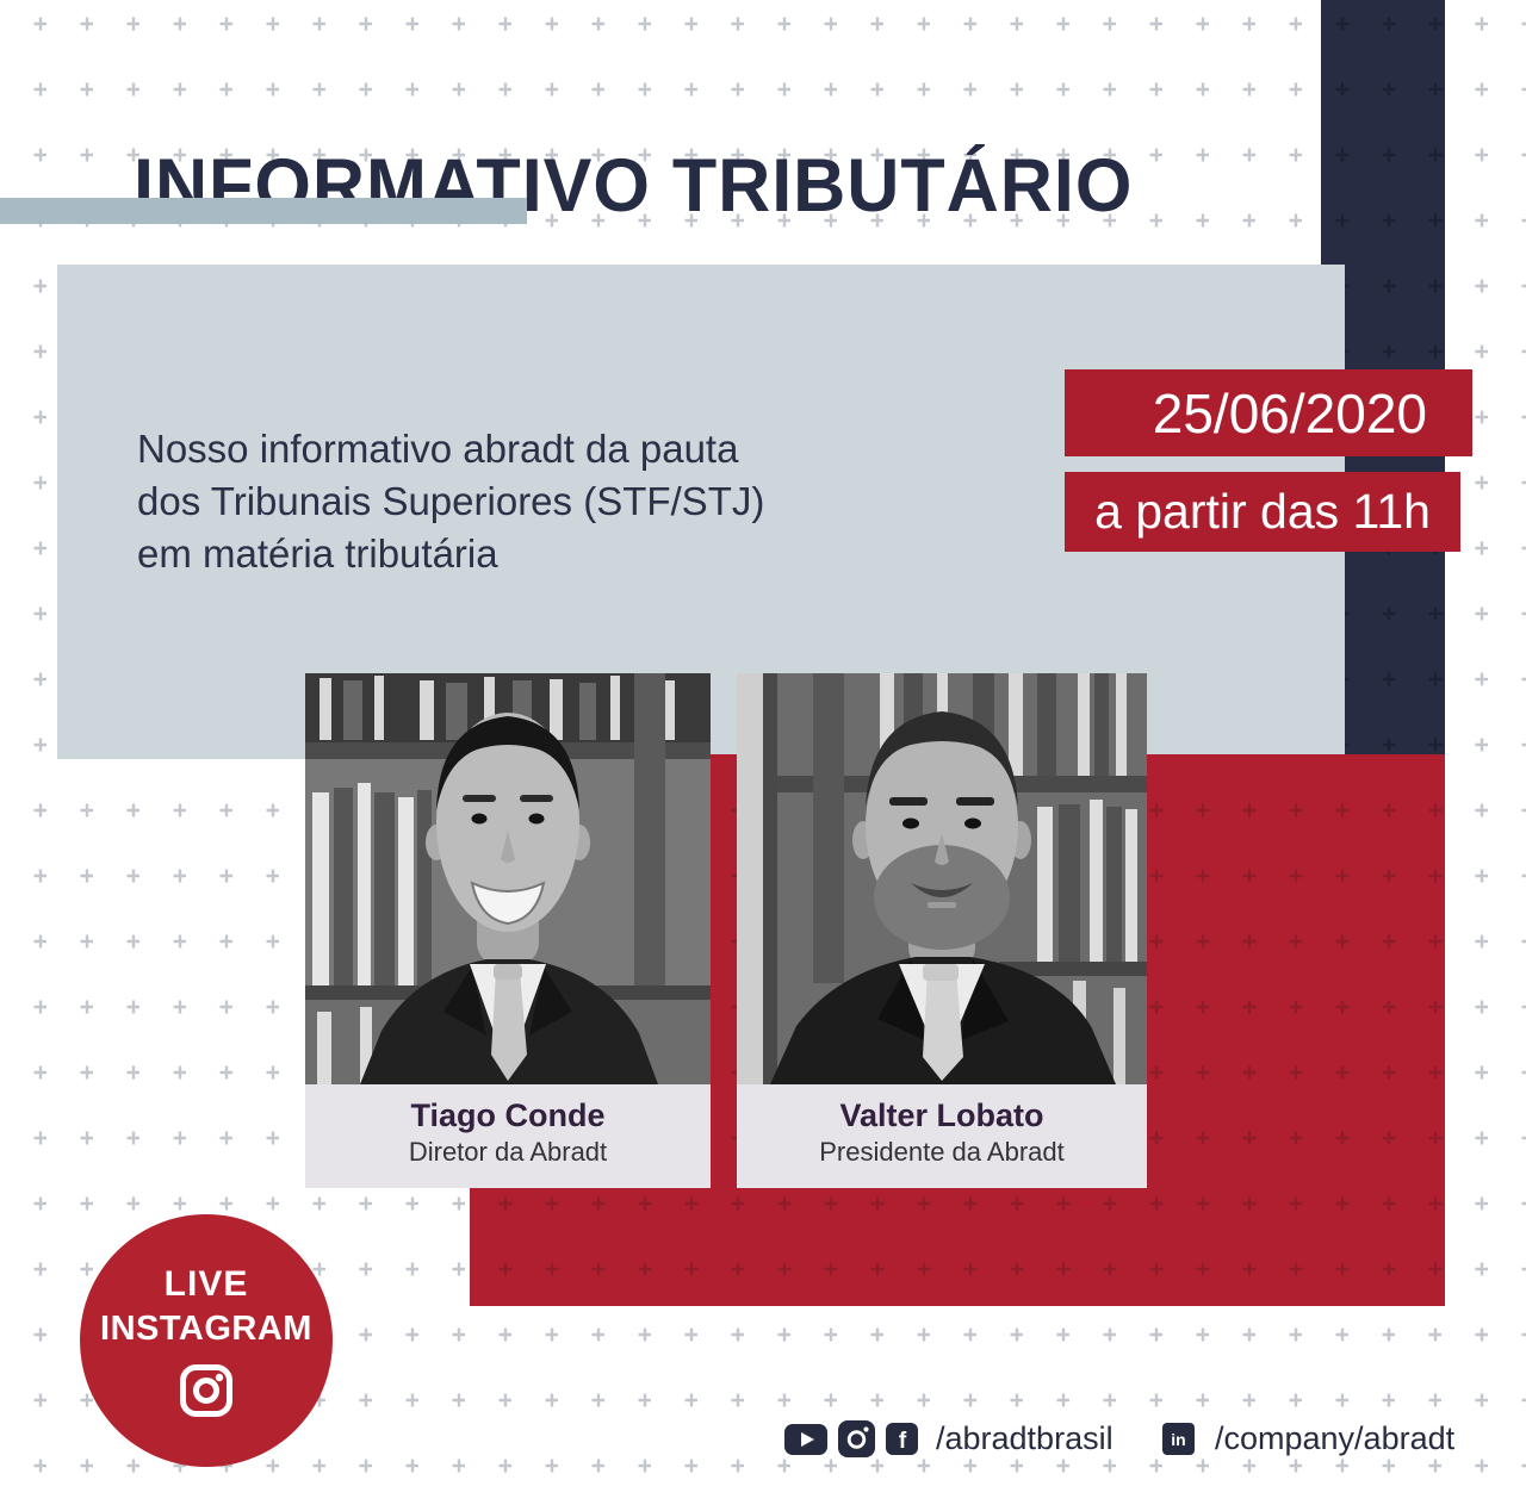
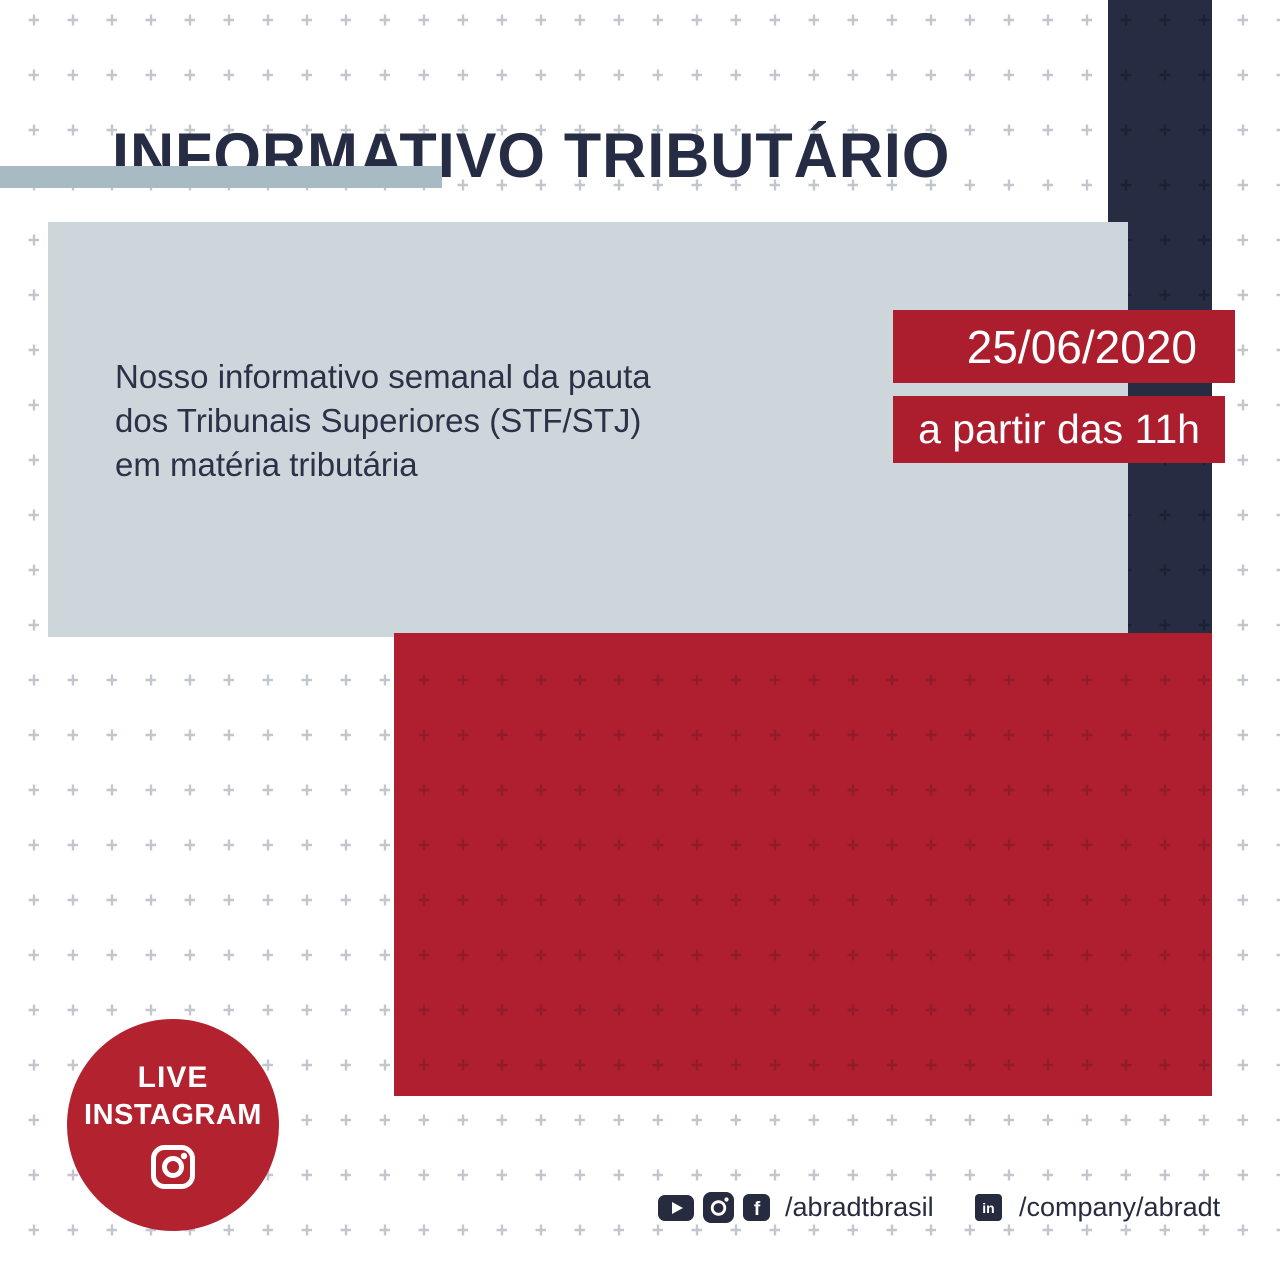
  INFORMATIVO TRIBUTÁRIO
- Nosso informativo abradt da pauta
+ Nosso informativo semanal da pauta
  dos Tribunais Superiores (STF/STJ)
  em matéria tributária
  25/06/2020
  a partir das 11h
- Tiago Conde
- Diretor da Abradt
- Valter Lobato
- Presidente da Abradt
  LIVE
  INSTAGRAM
  f
  /abradtbrasil
  in
  /company/abradt
